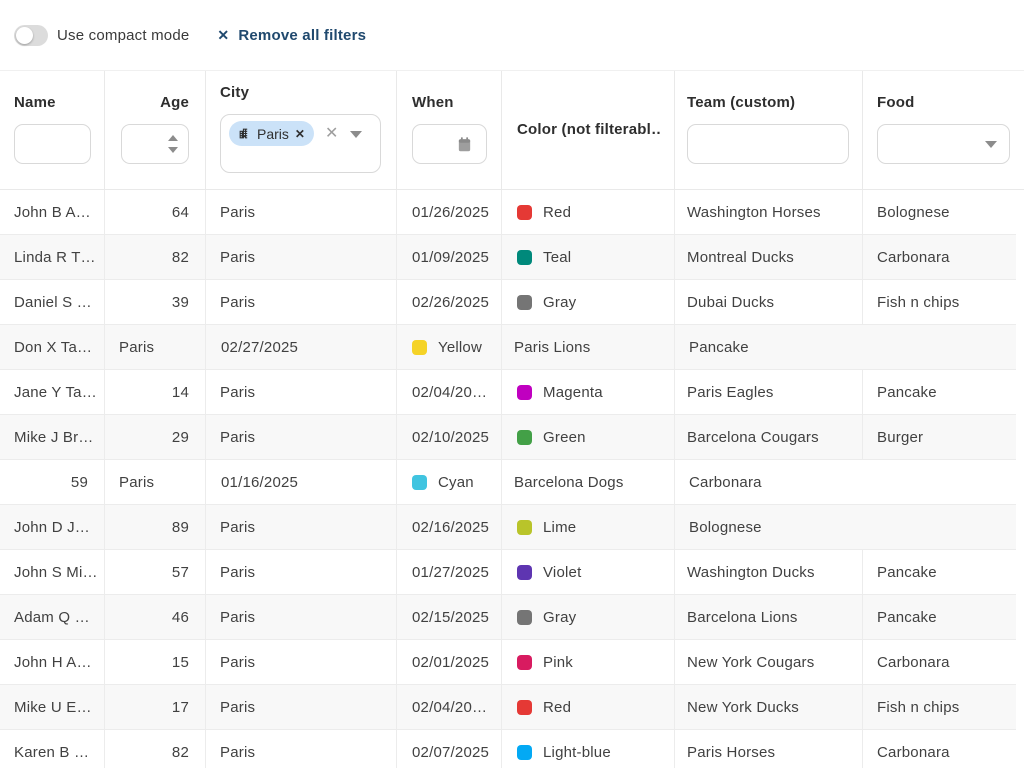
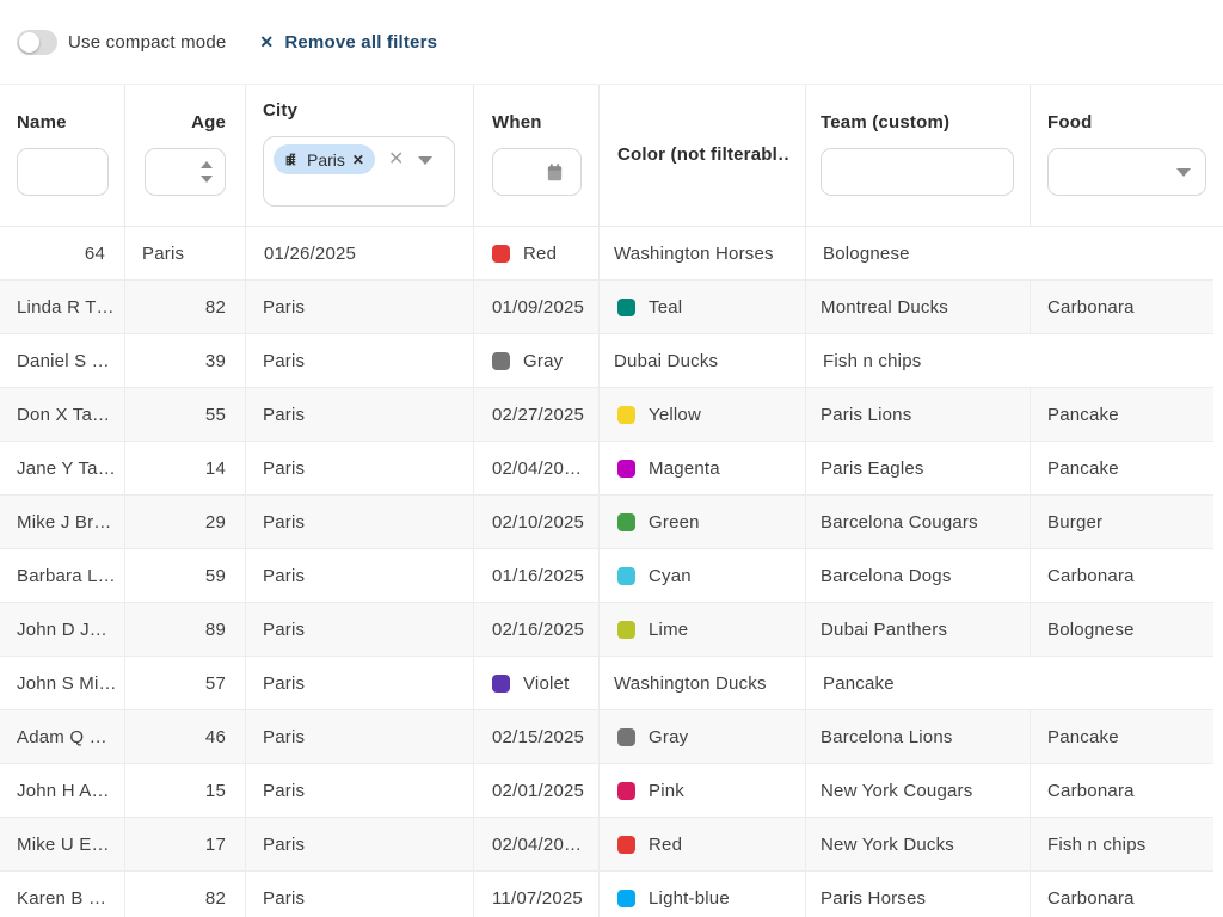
  Use compact mode
  ✕
  Remove all filters
  Name
  Age
  City
  Paris
  ✕
  ✕
  When
  Color (not filterabl…
  Team (custom)
  Food
- John B A…
  64
  Paris
  01/26/2025
  Red
  Washington Horses
  Bolognese
  Linda R T…
  82
  Paris
  01/09/2025
  Teal
  Montreal Ducks
  Carbonara
  Daniel S …
  39
  Paris
- 02/26/2025
  Gray
  Dubai Ducks
  Fish n chips
  Don X Ta…
+ 55
  Paris
  02/27/2025
  Yellow
  Paris Lions
  Pancake
  Jane Y Ta…
  14
  Paris
  02/04/20…
  Magenta
  Paris Eagles
  Pancake
  Mike J Br…
  29
  Paris
  02/10/2025
  Green
  Barcelona Cougars
  Burger
+ Barbara L…
  59
  Paris
  01/16/2025
  Cyan
  Barcelona Dogs
  Carbonara
  John D J…
  89
  Paris
  02/16/2025
  Lime
+ Dubai Panthers
  Bolognese
  John S Mi…
  57
  Paris
- 01/27/2025
  Violet
  Washington Ducks
  Pancake
  Adam Q …
  46
  Paris
  02/15/2025
  Gray
  Barcelona Lions
  Pancake
  John H A…
  15
  Paris
  02/01/2025
  Pink
  New York Cougars
  Carbonara
  Mike U E…
  17
  Paris
  02/04/20…
  Red
  New York Ducks
  Fish n chips
  Karen B …
  82
  Paris
- 02/07/2025
+ 11/07/2025
  Light-blue
  Paris Horses
  Carbonara
